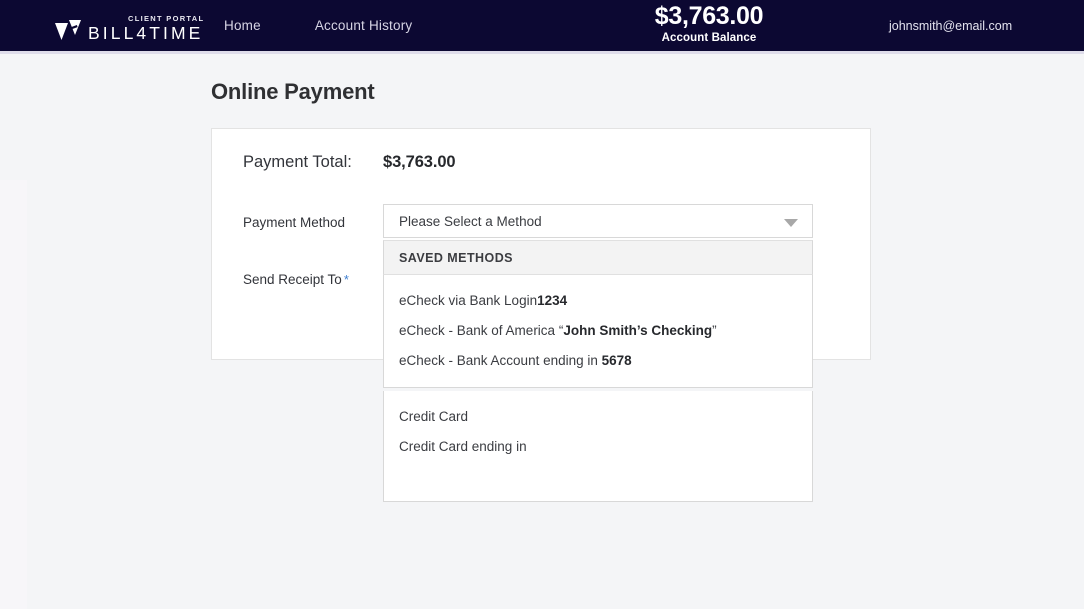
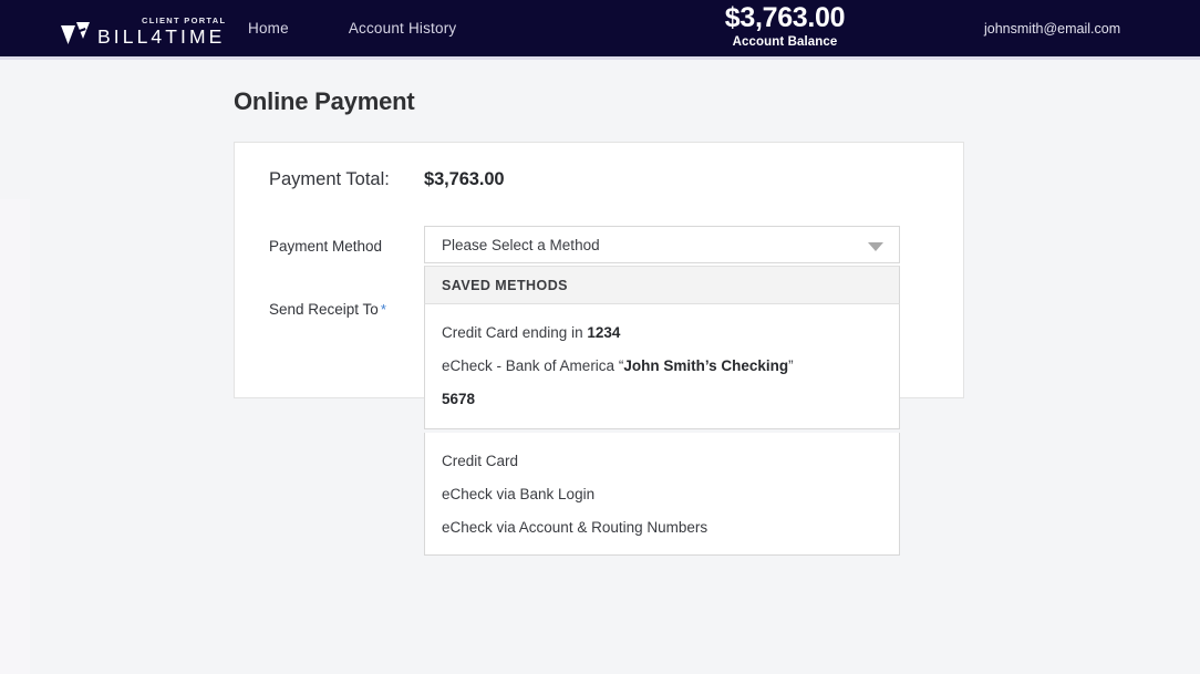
  CLIENT PORTAL
  BILL4TIME
  Home
  Account History
  $3,763.00
  Account Balance
  johnsmith@email.com
  Online Payment
  Payment Total:
  $3,763.00
  Payment Method
  Send Receipt To *
  Please Select a Method
  SAVED METHODS
- eCheck via Bank Login
+ Credit Card ending in
  1234
  eCheck - Bank of America “
  John Smith’s Checking
  ”
- eCheck - Bank Account ending in
  5678
  Credit Card
- Credit Card ending in
+ eCheck via Bank Login
+ eCheck via Account & Routing Numbers
